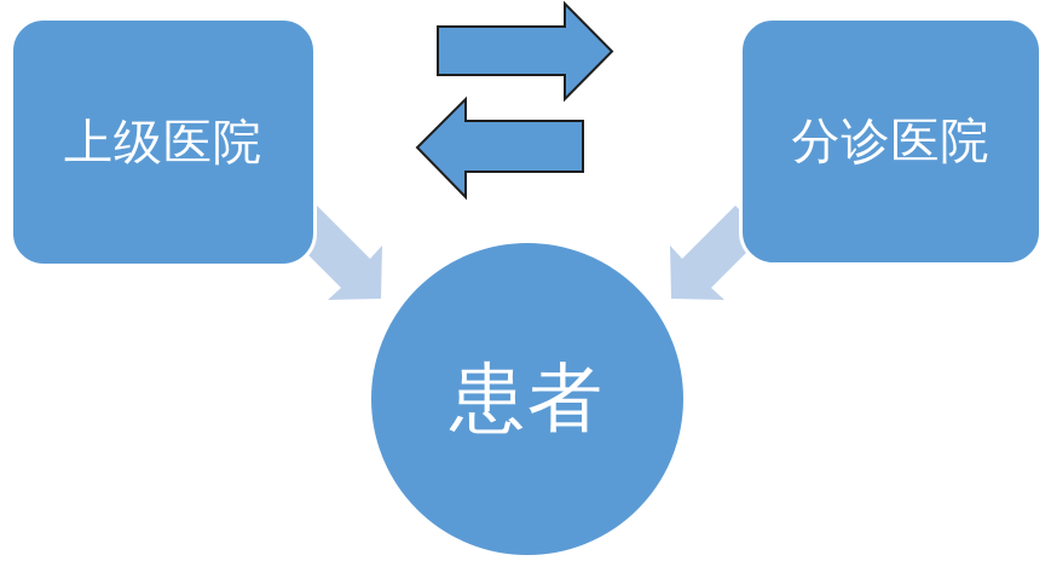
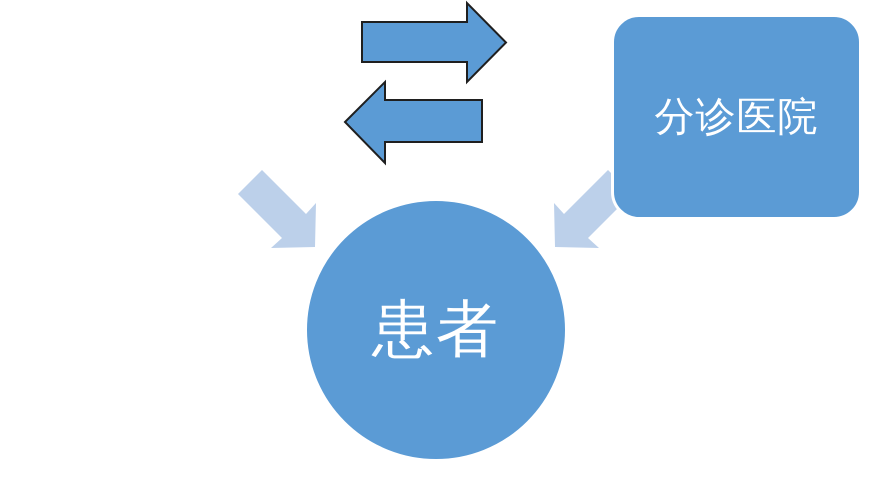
- 上级医院
  分诊医院
  患者
